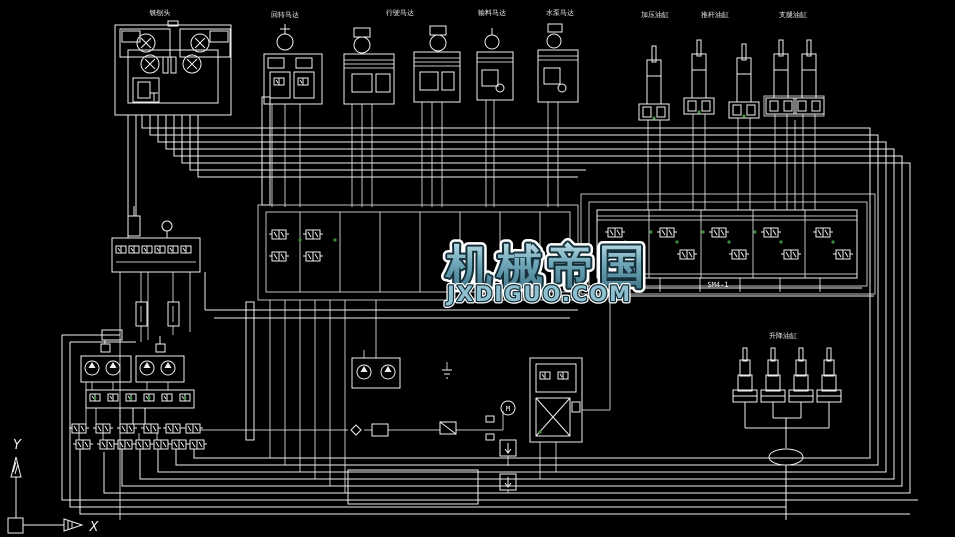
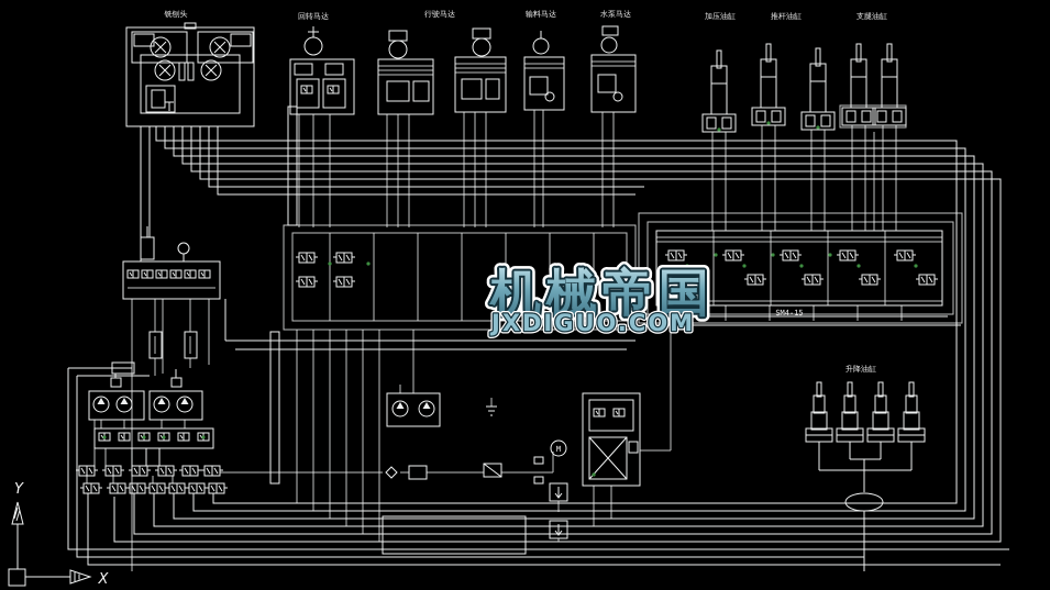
  铣刨头
  回转马达
  行驶马达
  输料马达
  水泵马达
  加压油缸
  推杆油缸
  支腿油缸
- SM4-1
+ SM4-15
  M
  升降油缸
  Y
  X
  机械帝国
  JXDIGUO.COM
